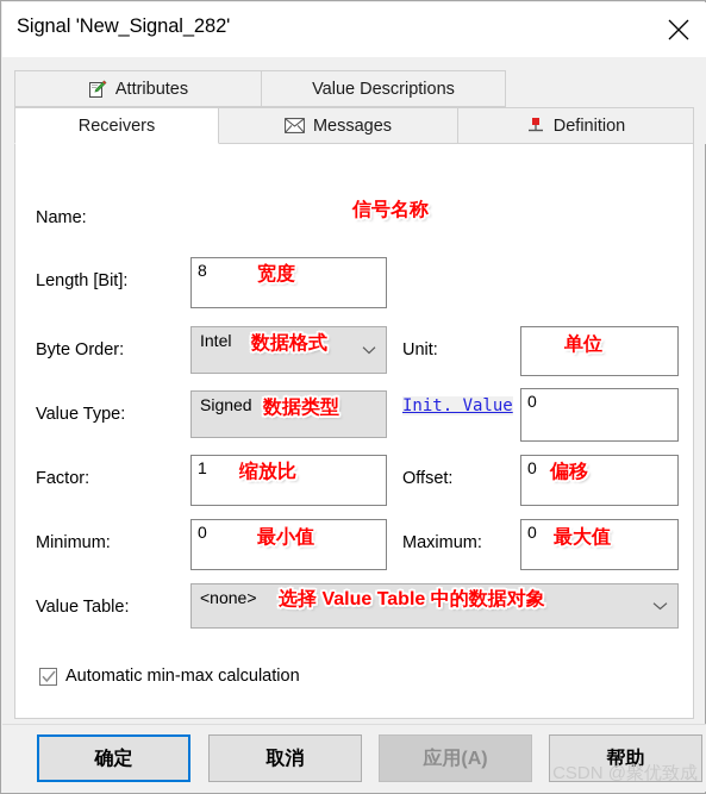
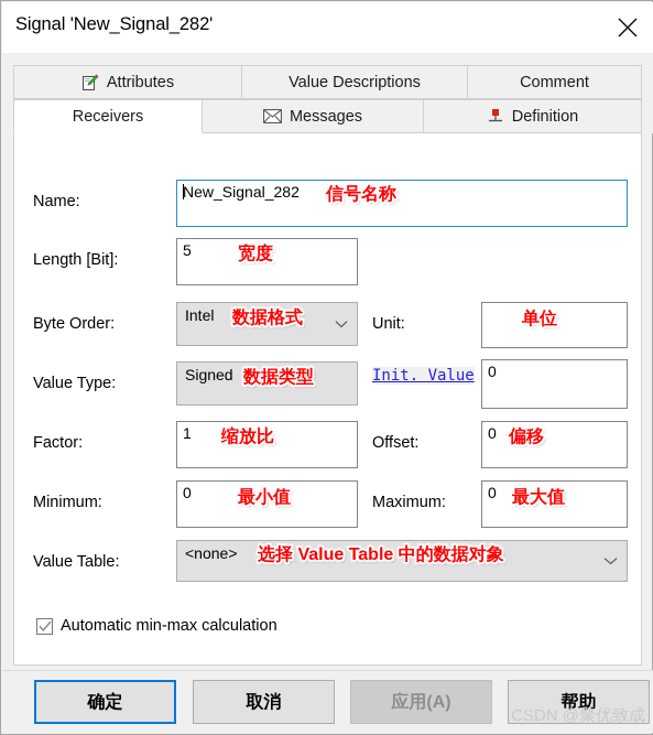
  Signal 'New_Signal_282'
  Attributes
  Value Descriptions
+ Comment
  Receivers
  Messages
  Definition
  Name:
+ New_Signal_282
  信号名称
  Length [Bit]:
- 8
+ 5
  宽度
  Byte Order:
  Intel
  数据格式
  Unit:
  单位
  Value Type:
  Signed
  数据类型
  Init. Value
  0
  Factor:
  1
  缩放比
  Offset:
  0
  偏移
  Minimum:
  0
  最小值
  Maximum:
  0
  最大值
  Value Table:
  <none>
  选择 Value Table 中的数据对象
  Automatic min-max calculation
  确定
  取消
  应用(A)
  帮助
  CSDN @聚优致成
